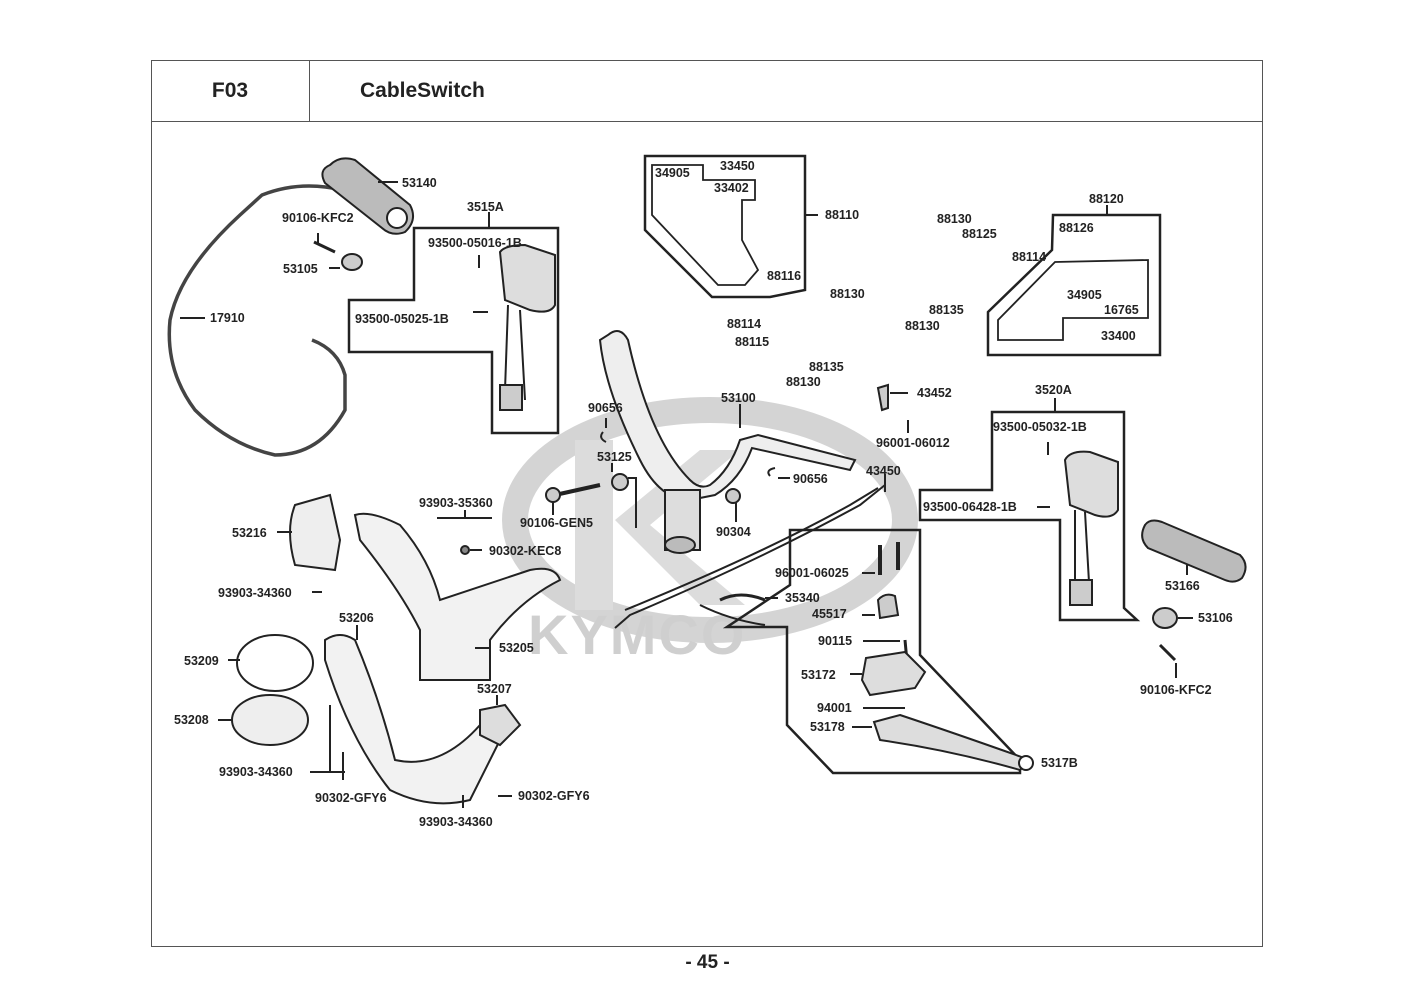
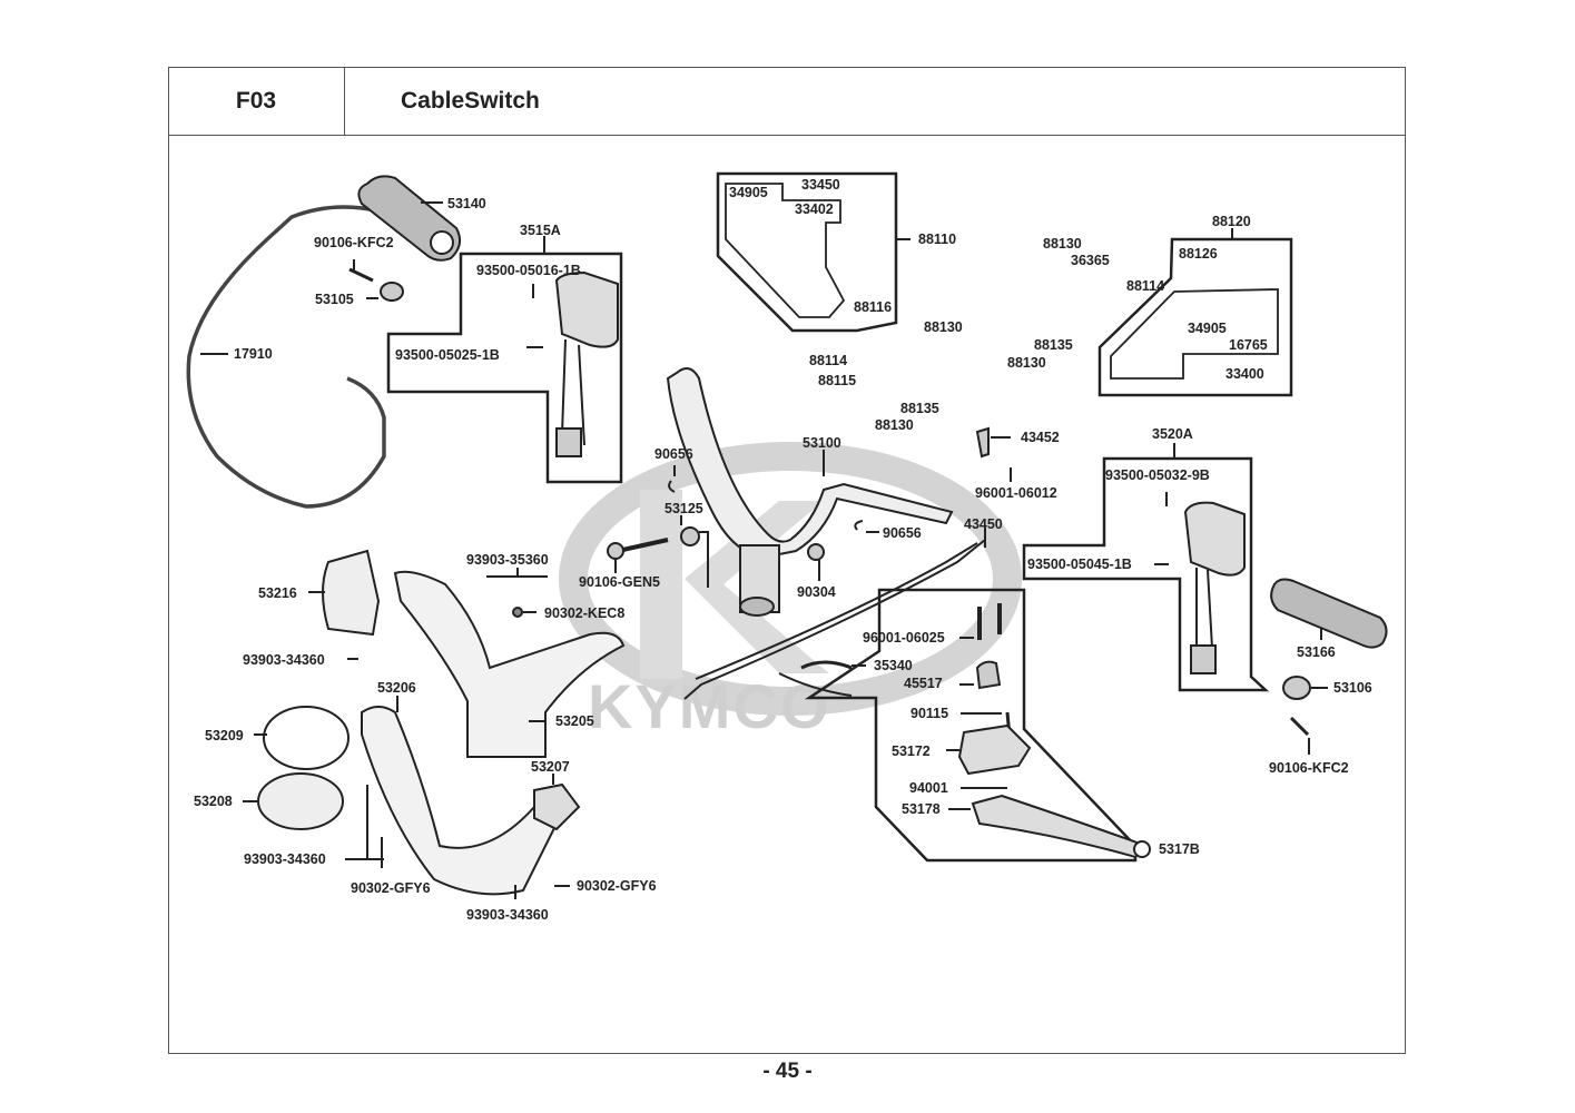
  F03
  CableSwitch
  KYMCO
  53140
  90106-KFC2
  53105
  17910
  3515A
  93500-05016-1B
  93500-05025-1B
  34905
  33450
  33402
  88110
  88116
  88130
  88114
  88115
  88135
  88130
  88120
  88130
- 88125
+ 36365
  88114
  88126
  34905
  16765
  88135
  88130
  33400
  90656
  53100
  43452
  96001-06012
  53125
  90656
  43450
  90106-GEN5
  90304
  3520A
- 93500-05032-1B
+ 93500-05032-9B
- 93500-06428-1B
+ 93500-05045-1B
  53166
  53106
  90106-KFC2
  93903-35360
  53216
  90302-KEC8
  93903-34360
  53206
  53209
  53205
  53207
  53208
  93903-34360
  90302-GFY6
  90302-GFY6
  93903-34360
  96001-06025
  35340
  45517
  90115
  53172
  94001
  53178
  5317B
  - 45 -
